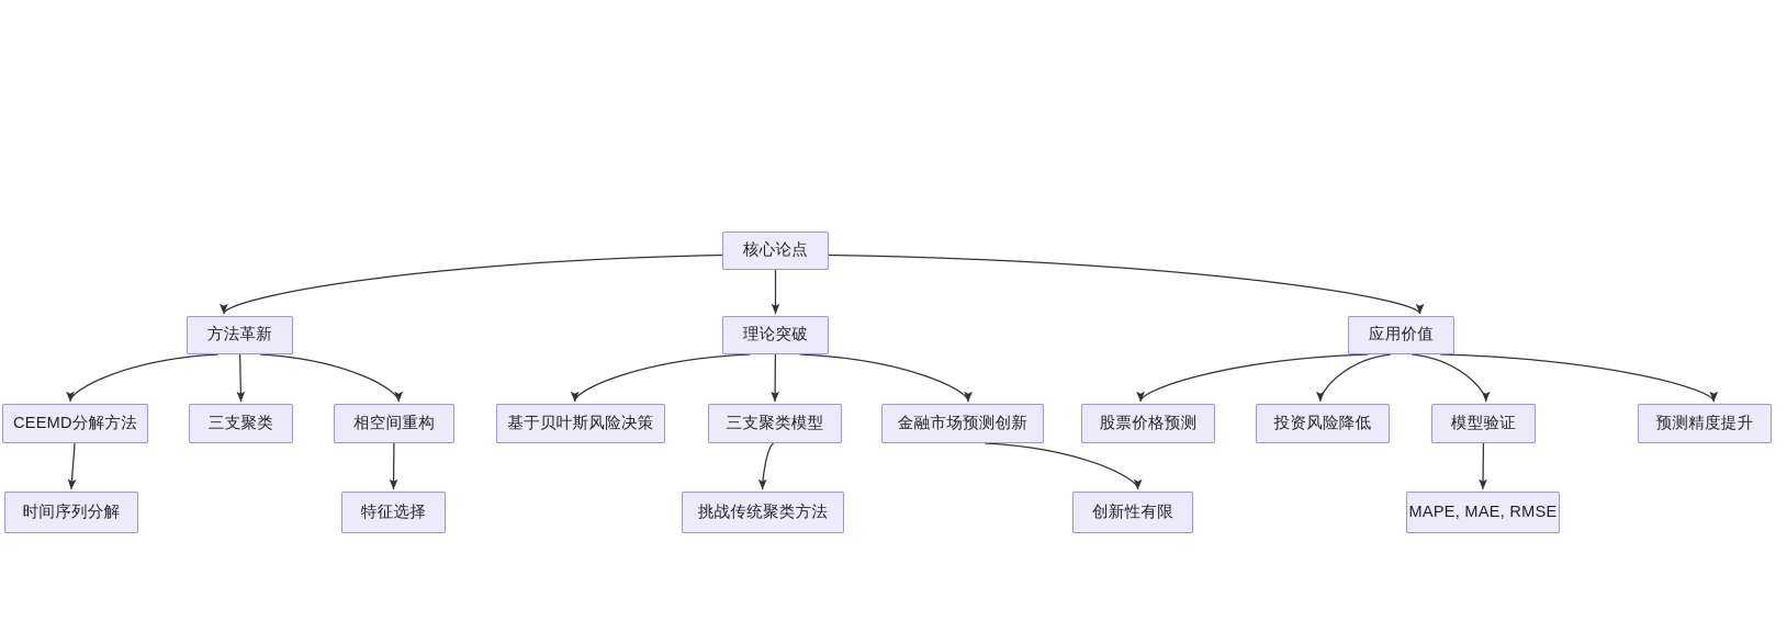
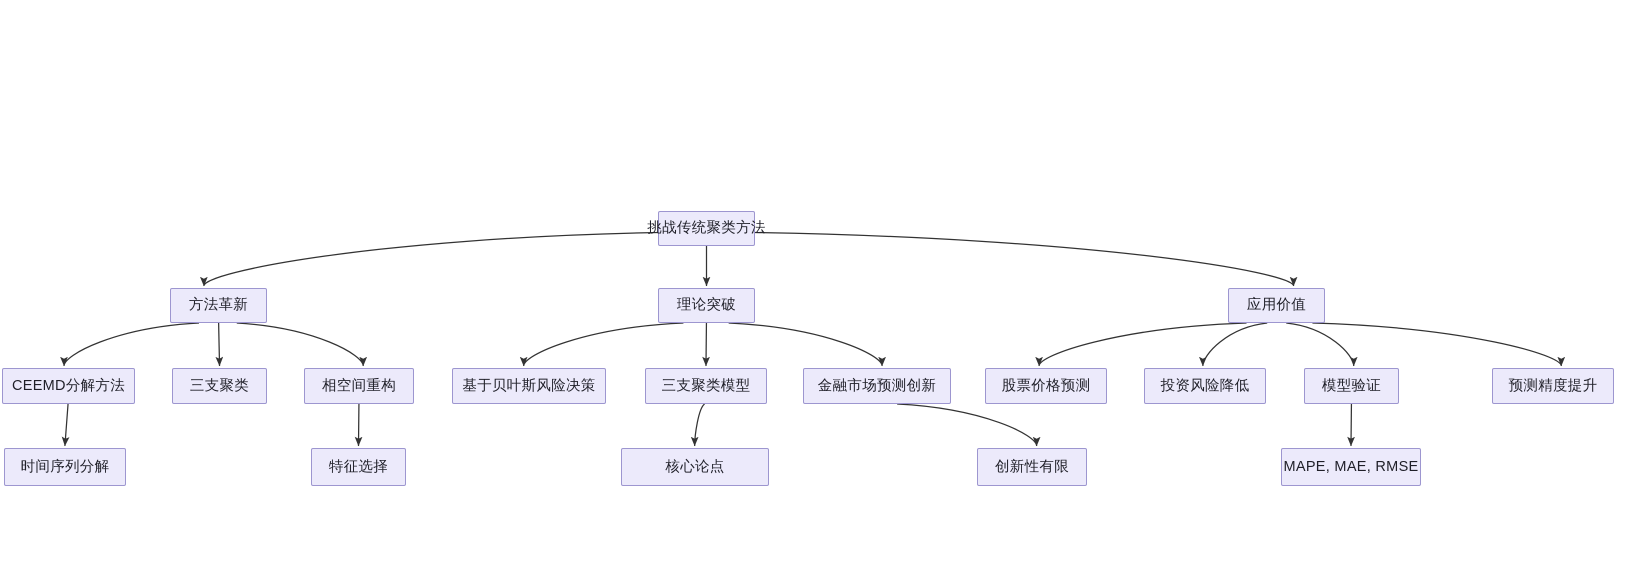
- 核心论点
+ 挑战传统聚类方法
  方法革新
  理论突破
  应用价值
  CEEMD分解方法
  三支聚类
  相空间重构
  基于贝叶斯风险决策
  三支聚类模型
  金融市场预测创新
  股票价格预测
  投资风险降低
  模型验证
  预测精度提升
  时间序列分解
  特征选择
- 挑战传统聚类方法
+ 核心论点
  创新性有限
  MAPE, MAE, RMSE
